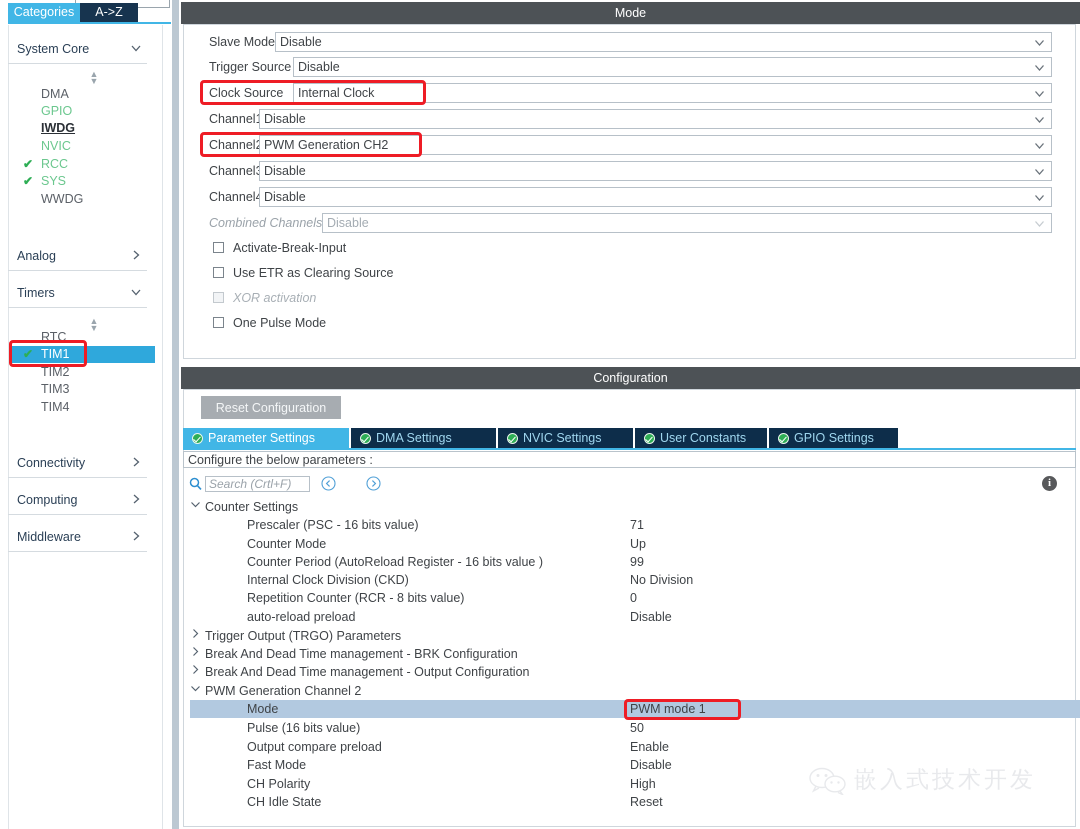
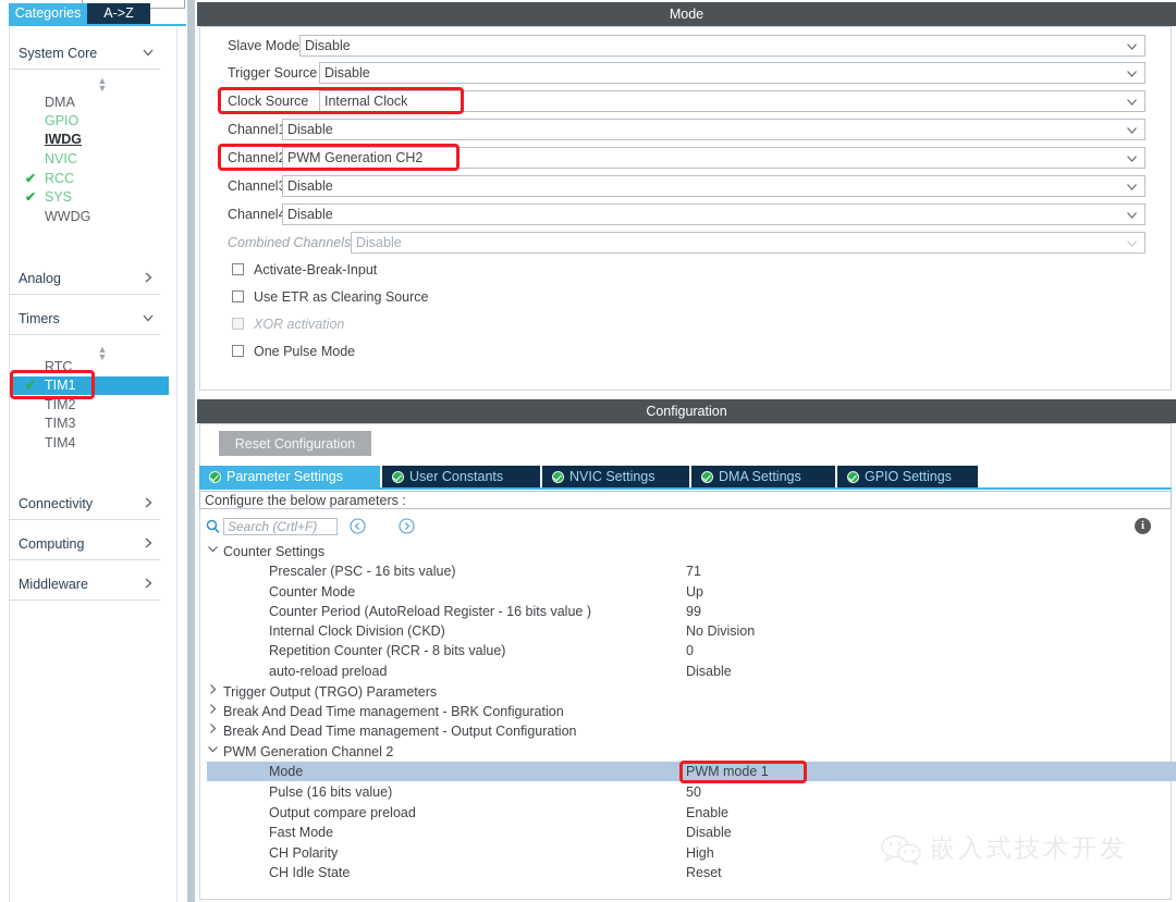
  Categories
  A->Z
  System Core
  ▲
  ▼
  DMA
  GPIO
  IWDG
  NVIC
  ✔
  RCC
  ✔
  SYS
  WWDG
  Analog
  Timers
  ▲
  ▼
  RTC
  ✔
  TIM1
  TIM2
  TIM3
  TIM4
  Connectivity
  Computing
  Middleware
  Mode
  Slave Mode
  Disable
  Trigger Source
  Disable
  Clock Source
  Internal Clock
  Channel
  Disable
  Channel
  PWM Generation CH2
  Channel
  Disable
  Channel
  Disable
  Combined Channels
  Disable
  Activate-Break-Input
  Use ETR as Clearing Source
  XOR activation
  One Pulse Mode
  Configuration
  Reset Configuration
  Parameter Settings
- DMA Settings
+ User Constants
  NVIC Settings
- User Constants
+ DMA Settings
  GPIO Settings
  Configure the below parameters :
  Search (Crtl+F)
  i
  Counter Settings
  Prescaler (PSC - 16 bits value)
  71
  Counter Mode
  Up
  Counter Period (AutoReload Register - 16 bits value )
  99
  Internal Clock Division (CKD)
  No Division
  Repetition Counter (RCR - 8 bits value)
  0
  auto-reload preload
  Disable
  Trigger Output (TRGO) Parameters
  Break And Dead Time management - BRK Configuration
  Break And Dead Time management - Output Configuration
  PWM Generation Channel 2
  Mode
  PWM mode 1
  Pulse (16 bits value)
  50
  Output compare preload
  Enable
  Fast Mode
  Disable
  CH Polarity
  High
  CH Idle State
  Reset
